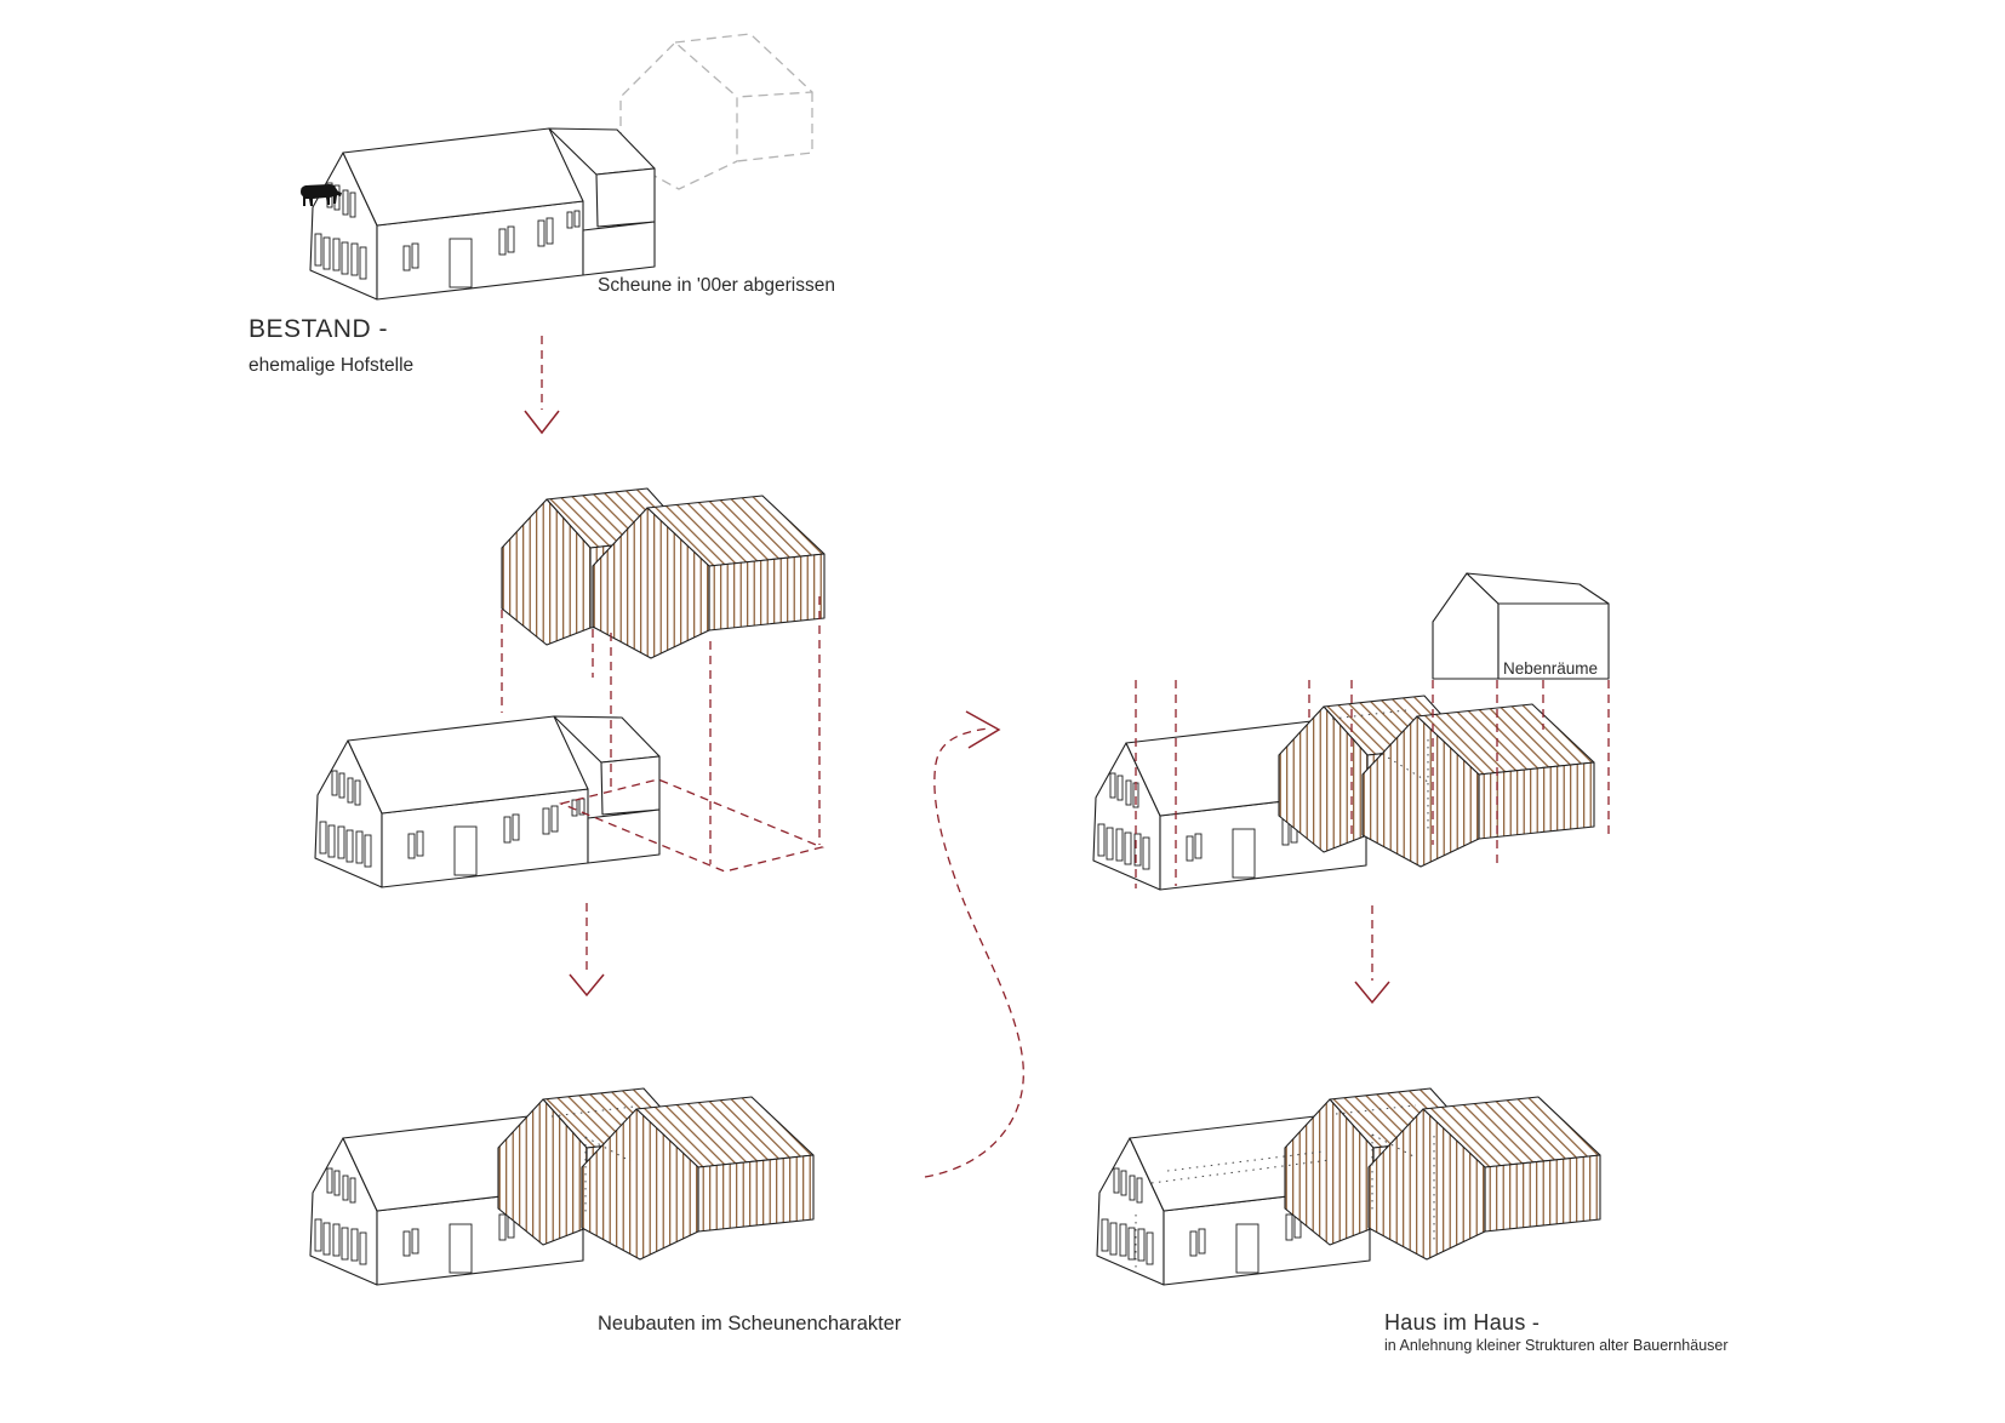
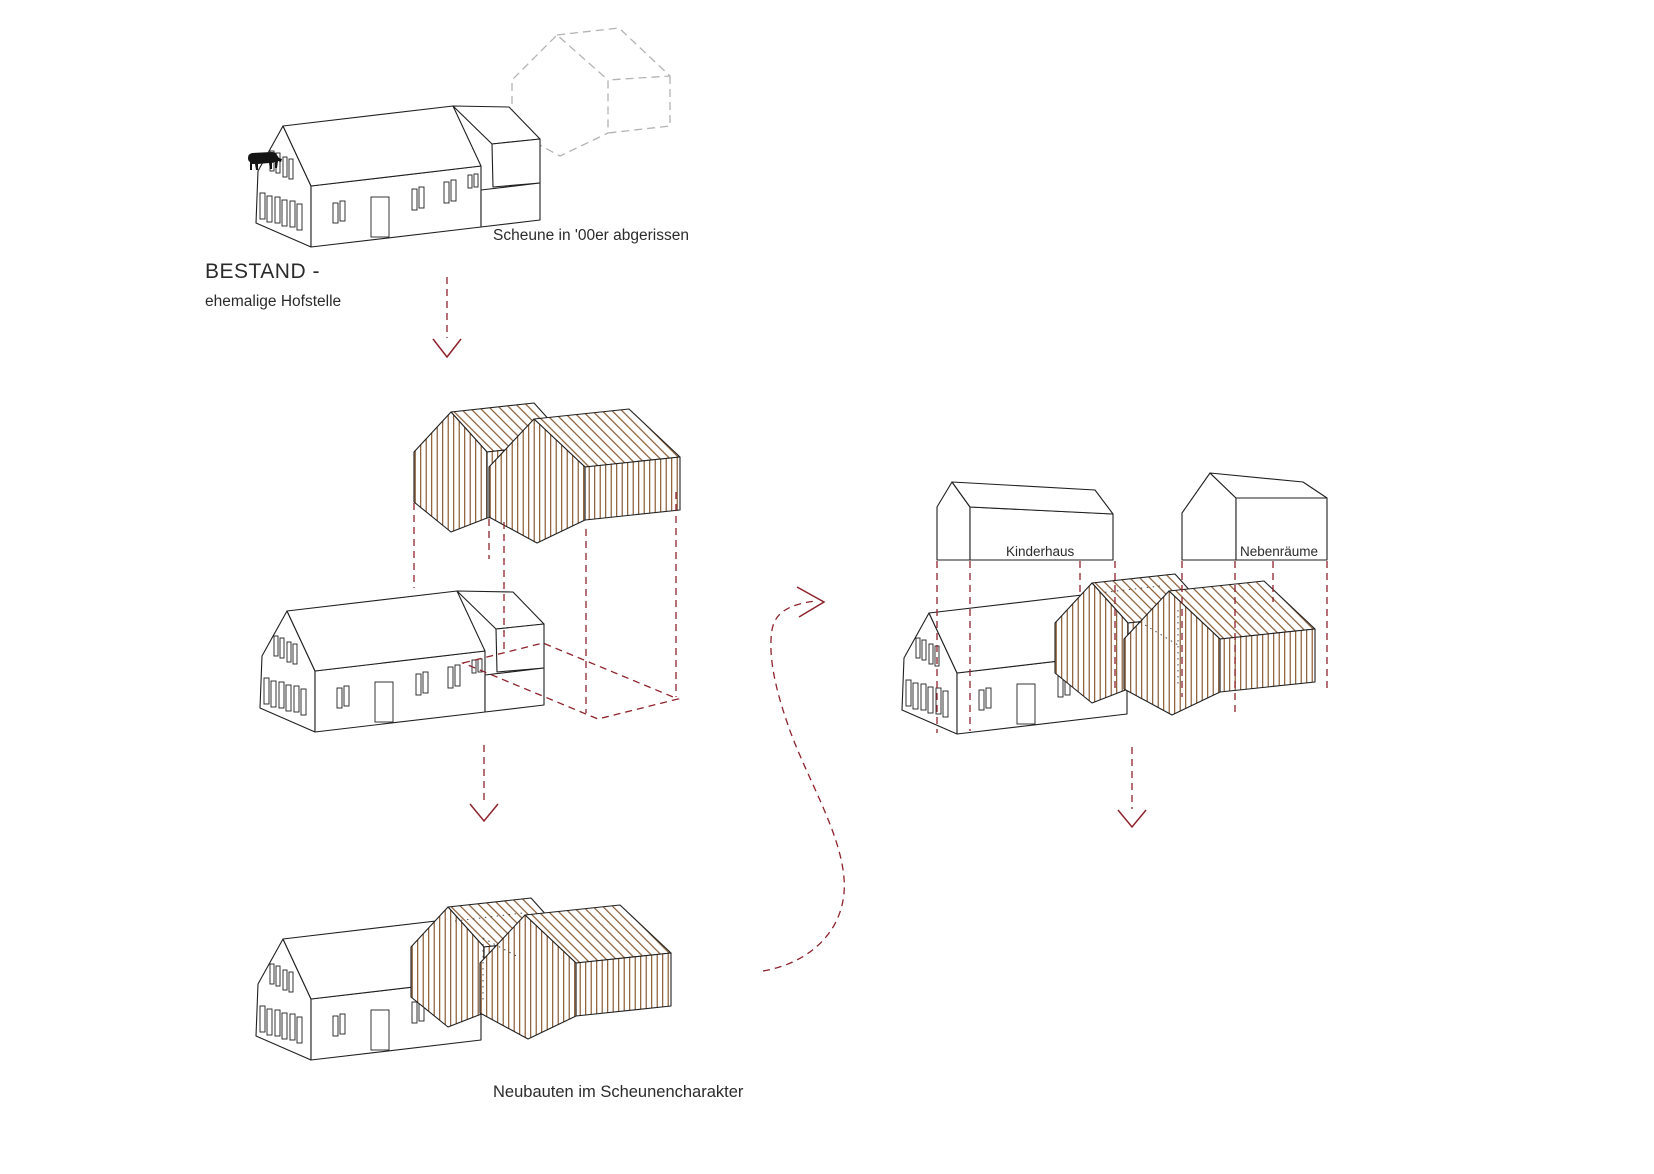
  Scheune in '00er abgerissen
  BESTAND -
  ehemalige Hofstelle
  Neubauten im Scheunencharakter
+ Kinderhaus
  Nebenräume
- Haus im Haus -
- in Anlehnung kleiner Strukturen alter Bauernhäuser
